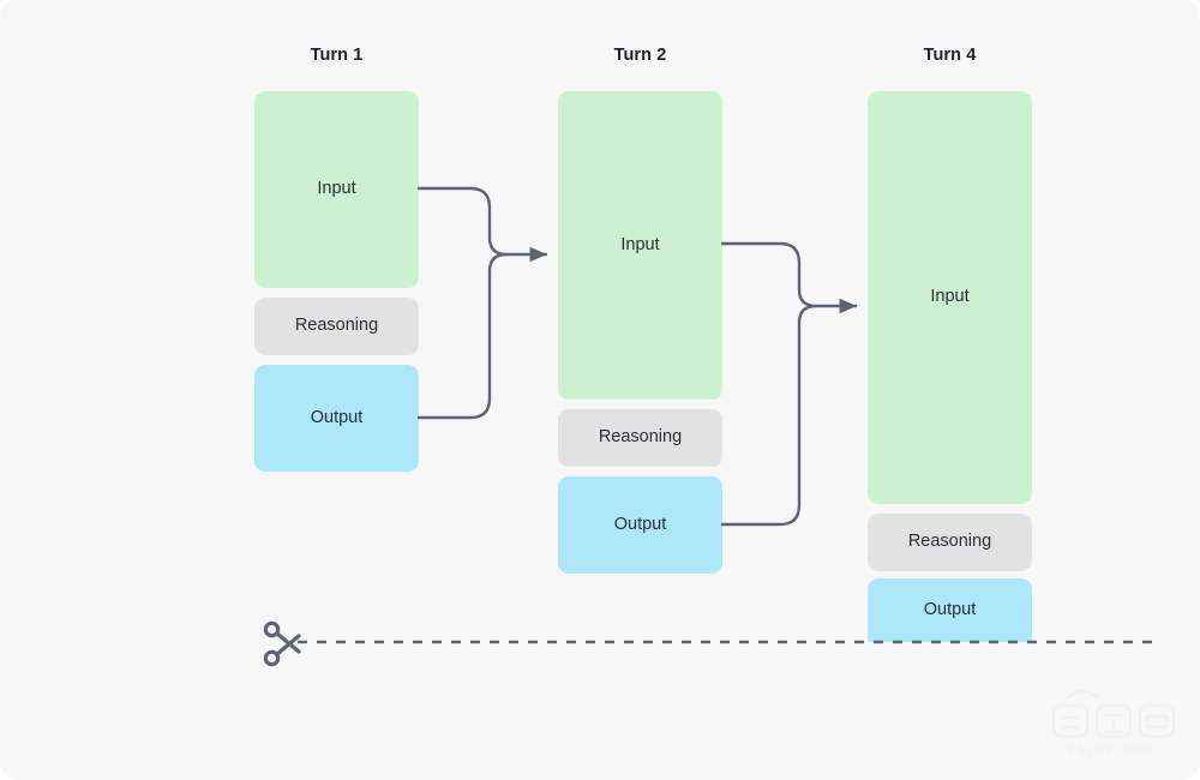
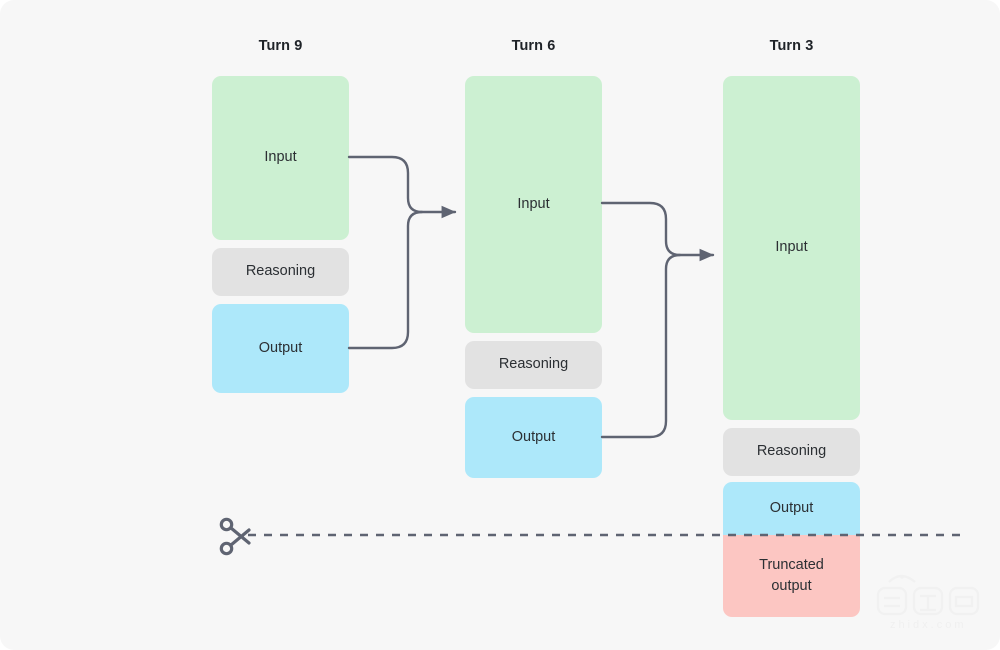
- Turn 1
+ Turn 9
- Turn 2
+ Turn 6
- Turn 4
+ Turn 3
  Input
  Reasoning
  Output
  Input
  Reasoning
  Output
  Input
  Reasoning
  Output
+ Truncated
+ output
